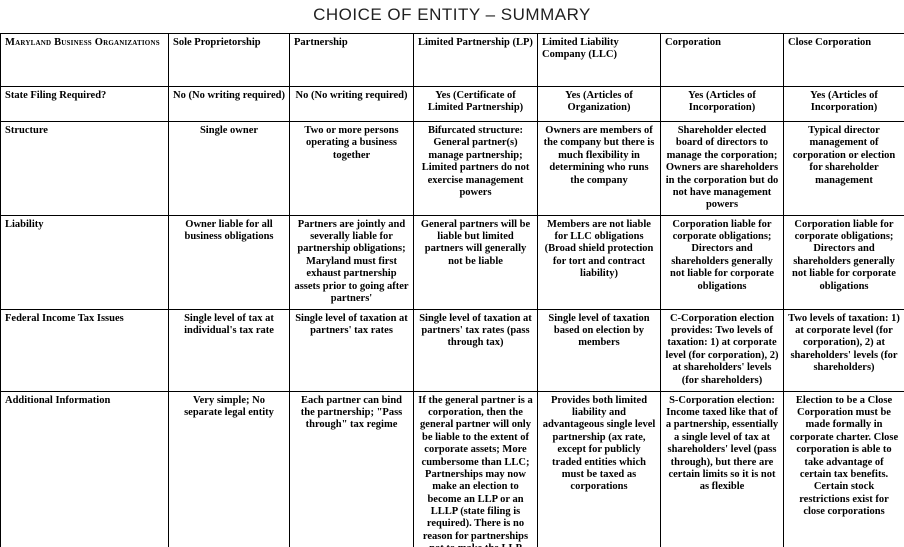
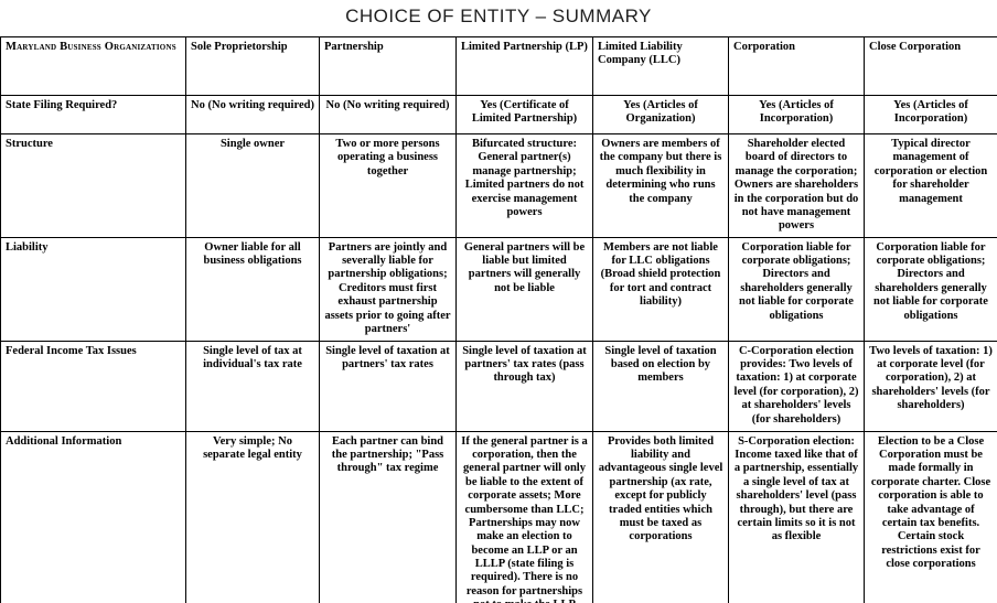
  CHOICE OF ENTITY – SUMMARY
  Maryland Business Organizations	Sole Proprietorship	Partnership	Limited Partnership (LP)	Limited Liability Company (LLC)	Corporation	Close Corporation
  State Filing Required?	No (No writing required)	No (No writing required)	Yes (Certificate of Limited Partnership)	Yes (Articles of Organization)	Yes (Articles of Incorporation)	Yes (Articles of Incorporation)
  Structure	Single owner	Two or more persons operating a business together	Bifurcated structure: General partner(s) manage partnership; Limited partners do not exercise management powers	Owners are members of the company but there is much flexibility in determining who runs the company	Shareholder elected board of directors to manage the corporation; Owners are shareholders in the corporation but do not have management powers	Typical director management of corporation or election for shareholder management
- Liability	Owner liable for all business obligations	Partners are jointly and severally liable for partnership obligations; Maryland must first exhaust partnership assets prior to going after partners'	General partners will be liable but limited partners will generally not be liable	Members are not liable for LLC obligations (Broad shield protection for tort and contract liability)	Corporation liable for corporate obligations; Directors and shareholders generally not liable for corporate obligations	Corporation liable for corporate obligations; Directors and shareholders generally not liable for corporate obligations
+ Liability	Owner liable for all business obligations	Partners are jointly and severally liable for partnership obligations; Creditors must first exhaust partnership assets prior to going after partners'	General partners will be liable but limited partners will generally not be liable	Members are not liable for LLC obligations (Broad shield protection for tort and contract liability)	Corporation liable for corporate obligations; Directors and shareholders generally not liable for corporate obligations	Corporation liable for corporate obligations; Directors and shareholders generally not liable for corporate obligations
  Federal Income Tax Issues	Single level of tax at individual's tax rate	Single level of taxation at partners' tax rates	Single level of taxation at partners' tax rates (pass through tax)	Single level of taxation based on election by members	C-Corporation election provides: Two levels of taxation: 1) at corporate level (for corporation), 2) at shareholders' levels (for shareholders)	Two levels of taxation: 1) at corporate level (for corporation), 2) at shareholders' levels (for shareholders)
  Additional Information	Very simple; No separate legal entity	Each partner can bind the partnership; "Pass through" tax regime	If the general partner is a corporation, then the general partner will only be liable to the extent of corporate assets; More cumbersome than LLC; Partnerships may now make an election to become an LLP or an LLLP (state filing is required). There is no reason for partnerships	Provides both limited liability and advantageous single level partnership (ax rate, except for publicly traded entities which must be taxed as corporations	S-Corporation election: Income taxed like that of a partnership, essentially a single level of tax at shareholders' level (pass through), but there are certain limits so it is not as flexible	Election to be a Close Corporation must be made formally in corporate charter. Close corporation is able to take advantage of certain tax benefits. Certain stock restrictions exist for close corporations
